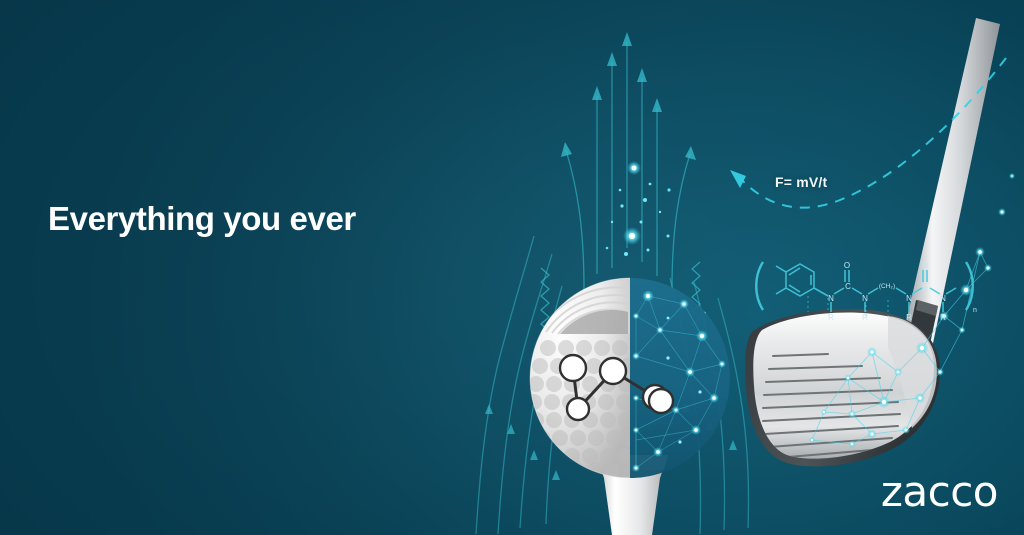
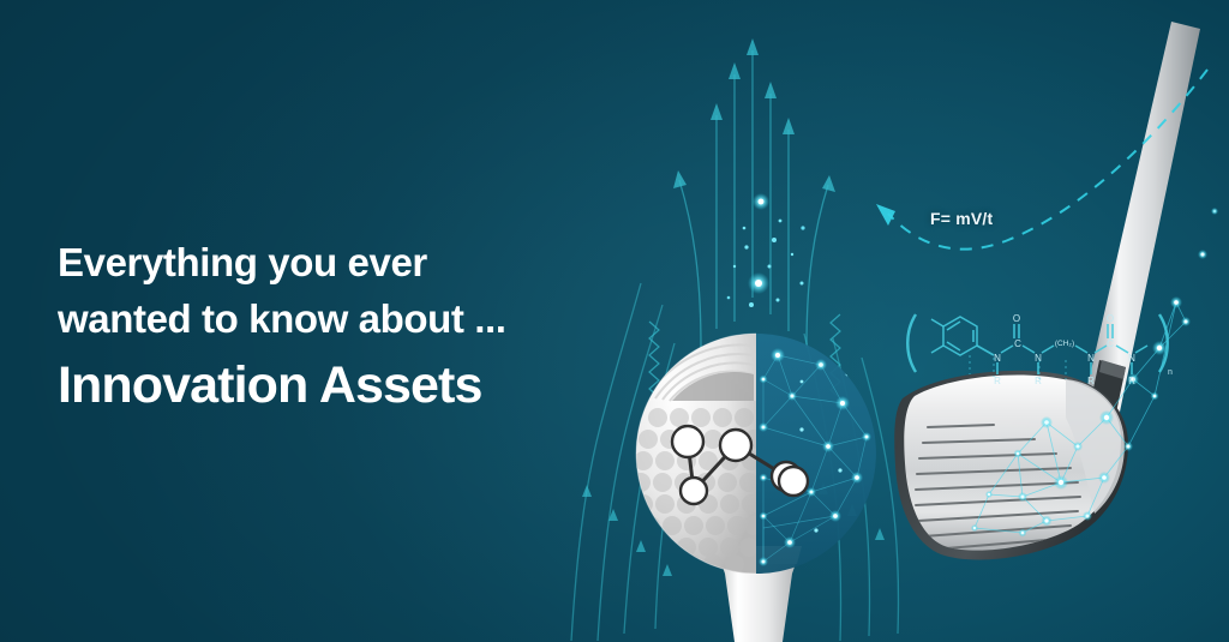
  Everything you ever
+ wanted to know about ...
+ Innovation Assets
  F= mV/t
- zacco
